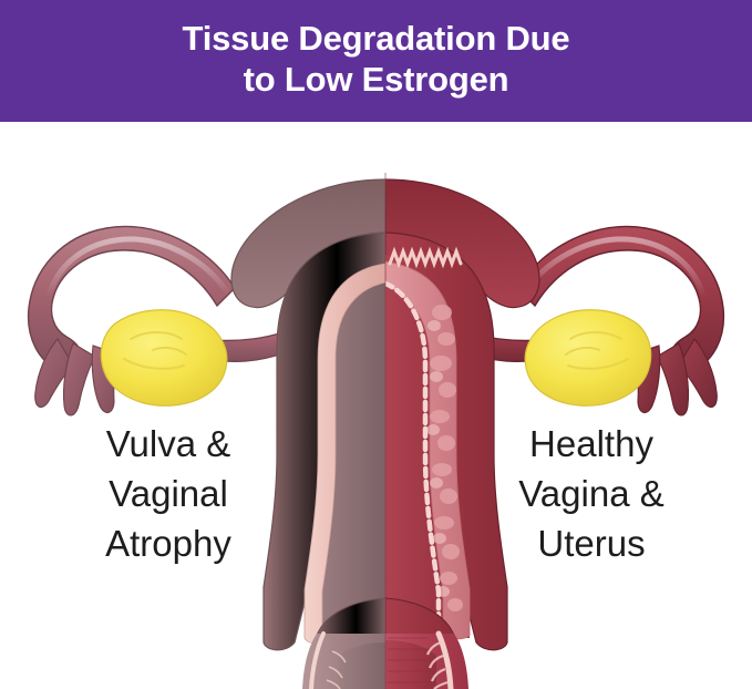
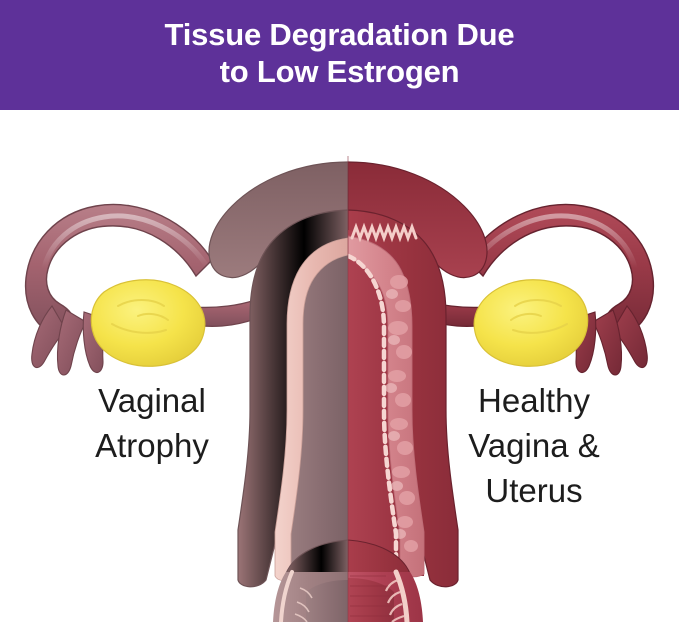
  Tissue Degradation Due
  to Low Estrogen
- Vulva &
  Vaginal
  Atrophy
  Healthy
  Vagina &
  Uterus
